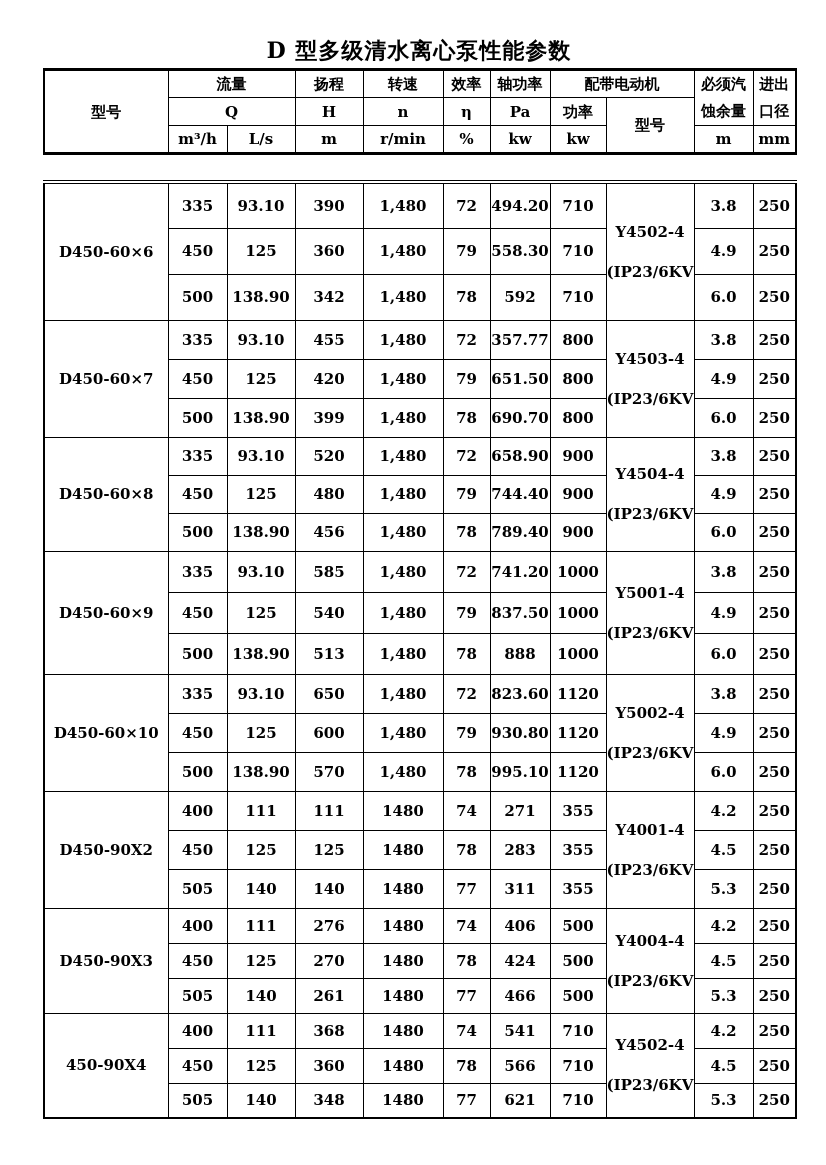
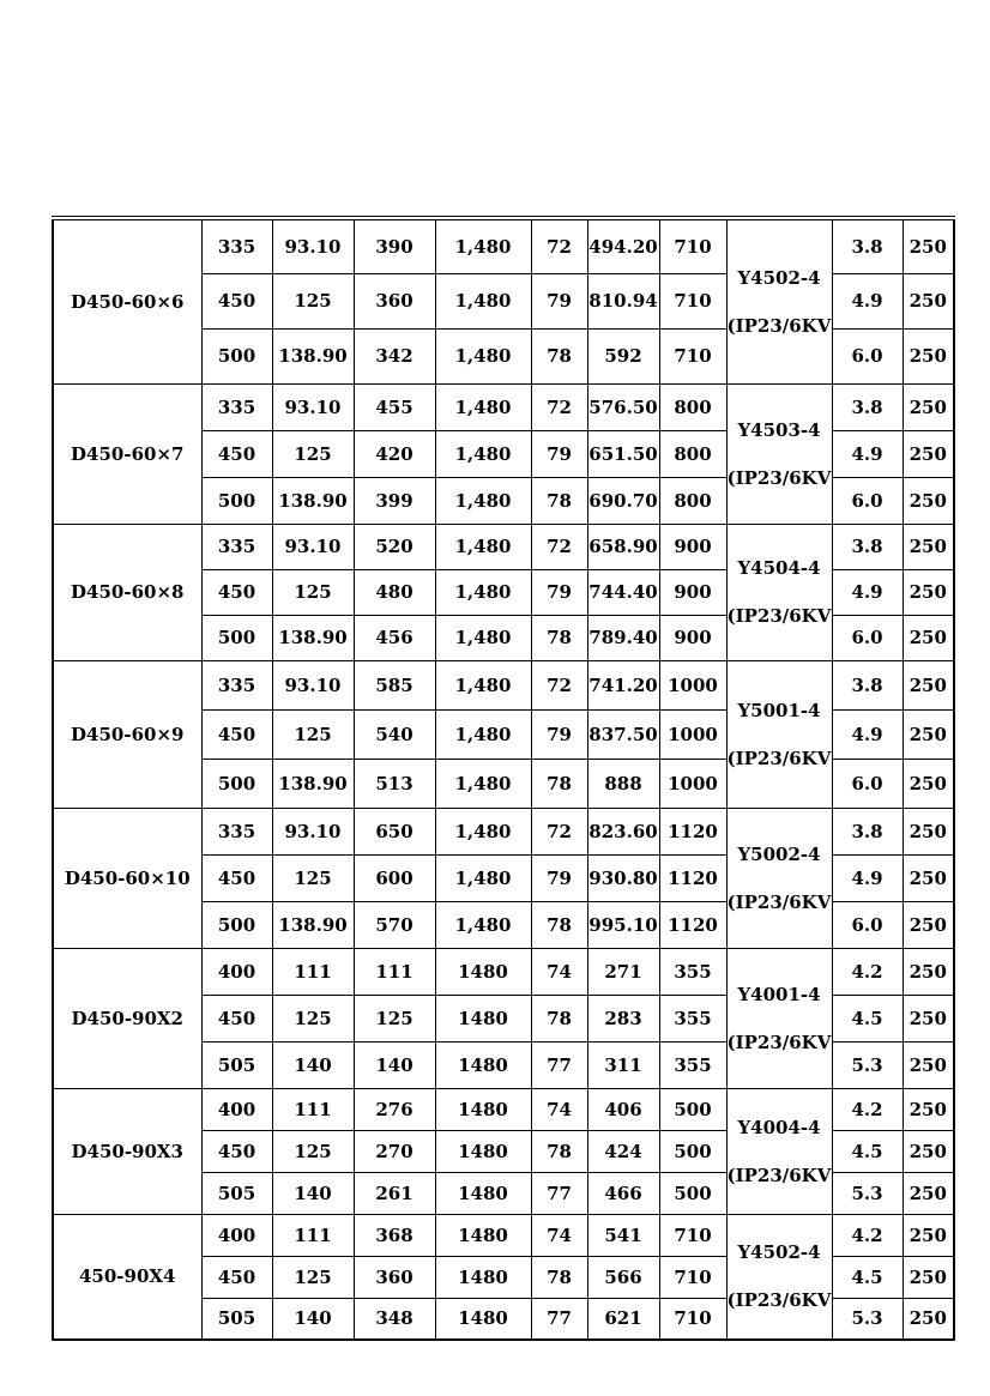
- D 型多级清水离心泵性能参数
- 型号	流量	扬程	转速	效率	轴功率	配带电动机	必须汽 蚀余量	进出 口径
- Q	H	n	η	Pa	功率	型号
- m³/h	L/s	m	r/min	%	kw	kw	m	mm
  D450-60×6	335	93.10	390	1,480	72	494.20	710	Y4502-4(IP23/6KV	3.8	250
- 450	125	360	1,480	79	558.30	710	4.9	250
+ 450	125	360	1,480	79	810.94	710	4.9	250
  500	138.90	342	1,480	78	592	710	6.0	250
- D450-60×7	335	93.10	455	1,480	72	357.77	800	Y4503-4(IP23/6KV	3.8	250
+ D450-60×7	335	93.10	455	1,480	72	576.50	800	Y4503-4(IP23/6KV	3.8	250
  450	125	420	1,480	79	651.50	800	4.9	250
  500	138.90	399	1,480	78	690.70	800	6.0	250
  D450-60×8	335	93.10	520	1,480	72	658.90	900	Y4504-4(IP23/6KV	3.8	250
  450	125	480	1,480	79	744.40	900	4.9	250
  500	138.90	456	1,480	78	789.40	900	6.0	250
  D450-60×9	335	93.10	585	1,480	72	741.20	1000	Y5001-4(IP23/6KV	3.8	250
  450	125	540	1,480	79	837.50	1000	4.9	250
  500	138.90	513	1,480	78	888	1000	6.0	250
  D450-60×10	335	93.10	650	1,480	72	823.60	1120	Y5002-4(IP23/6KV	3.8	250
  450	125	600	1,480	79	930.80	1120	4.9	250
  500	138.90	570	1,480	78	995.10	1120	6.0	250
  D450-90X2	400	111	111	1480	74	271	355	Y4001-4(IP23/6KV	4.2	250
  450	125	125	1480	78	283	355	4.5	250
  505	140	140	1480	77	311	355	5.3	250
  D450-90X3	400	111	276	1480	74	406	500	Y4004-4(IP23/6KV	4.2	250
  450	125	270	1480	78	424	500	4.5	250
  505	140	261	1480	77	466	500	5.3	250
  450-90X4	400	111	368	1480	74	541	710	Y4502-4(IP23/6KV	4.2	250
  450	125	360	1480	78	566	710	4.5	250
  505	140	348	1480	77	621	710	5.3	250
